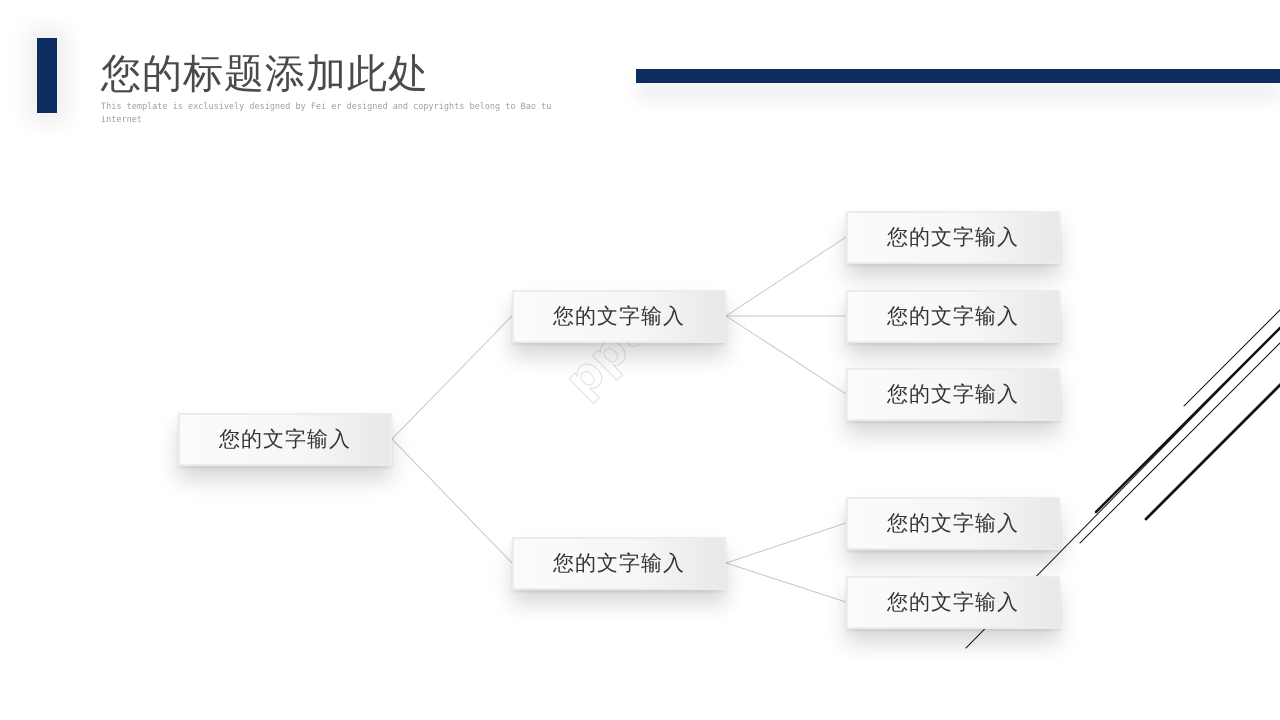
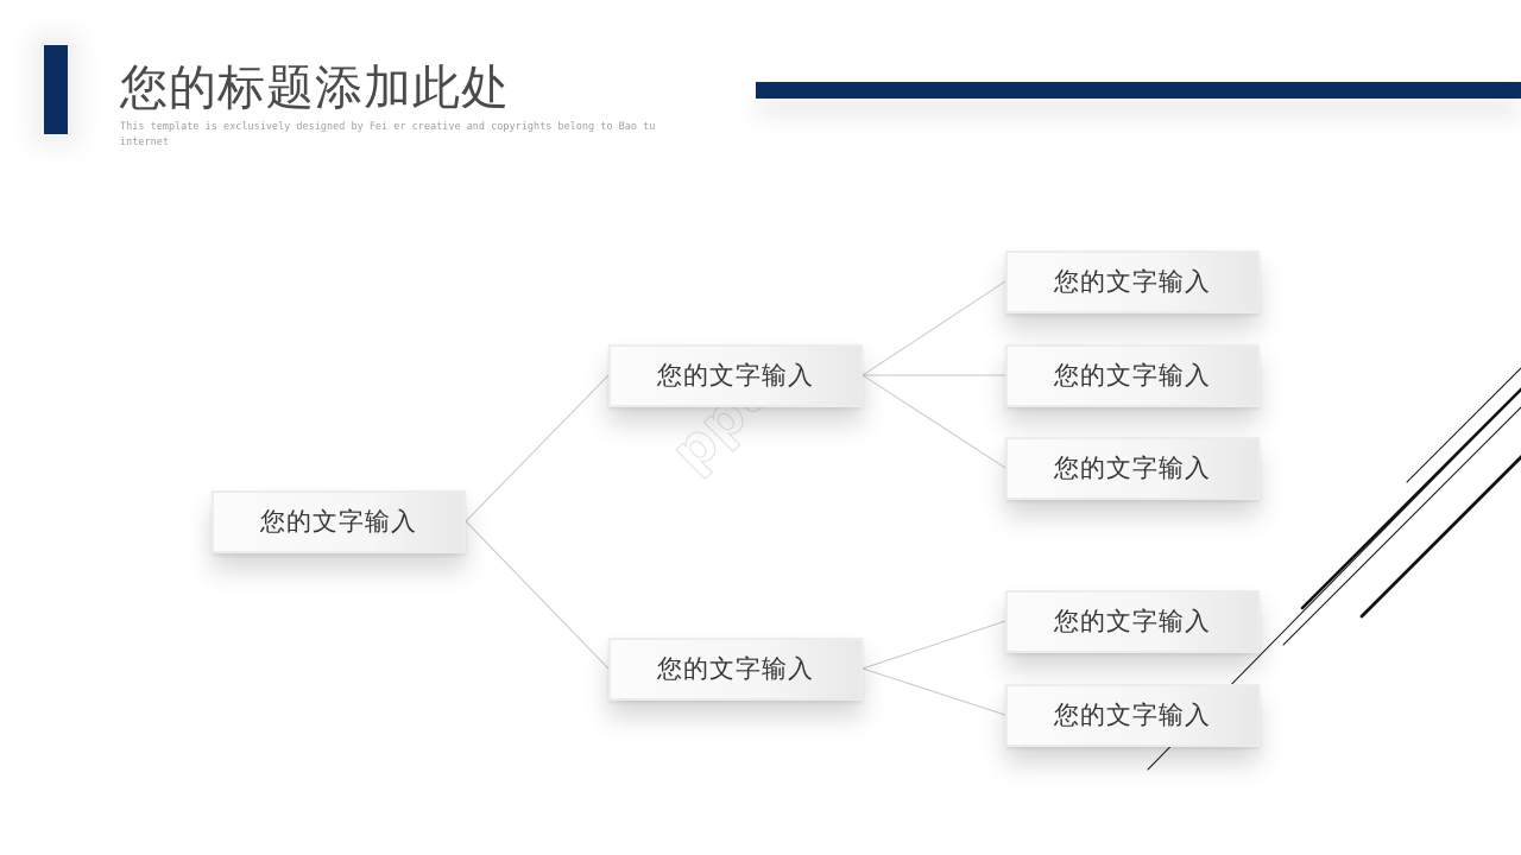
  您的标题添加此处
- This template is exclusively designed by Fei er designed and copyrights belong to Bao tu internet
+ This template is exclusively designed by Fei er creative and copyrights belong to Bao tu internet
  您的文字输入
  您的文字输入
  您的文字输入
  您的文字输入
  您的文字输入
  您的文字输入
  您的文字输入
  您的文字输入
